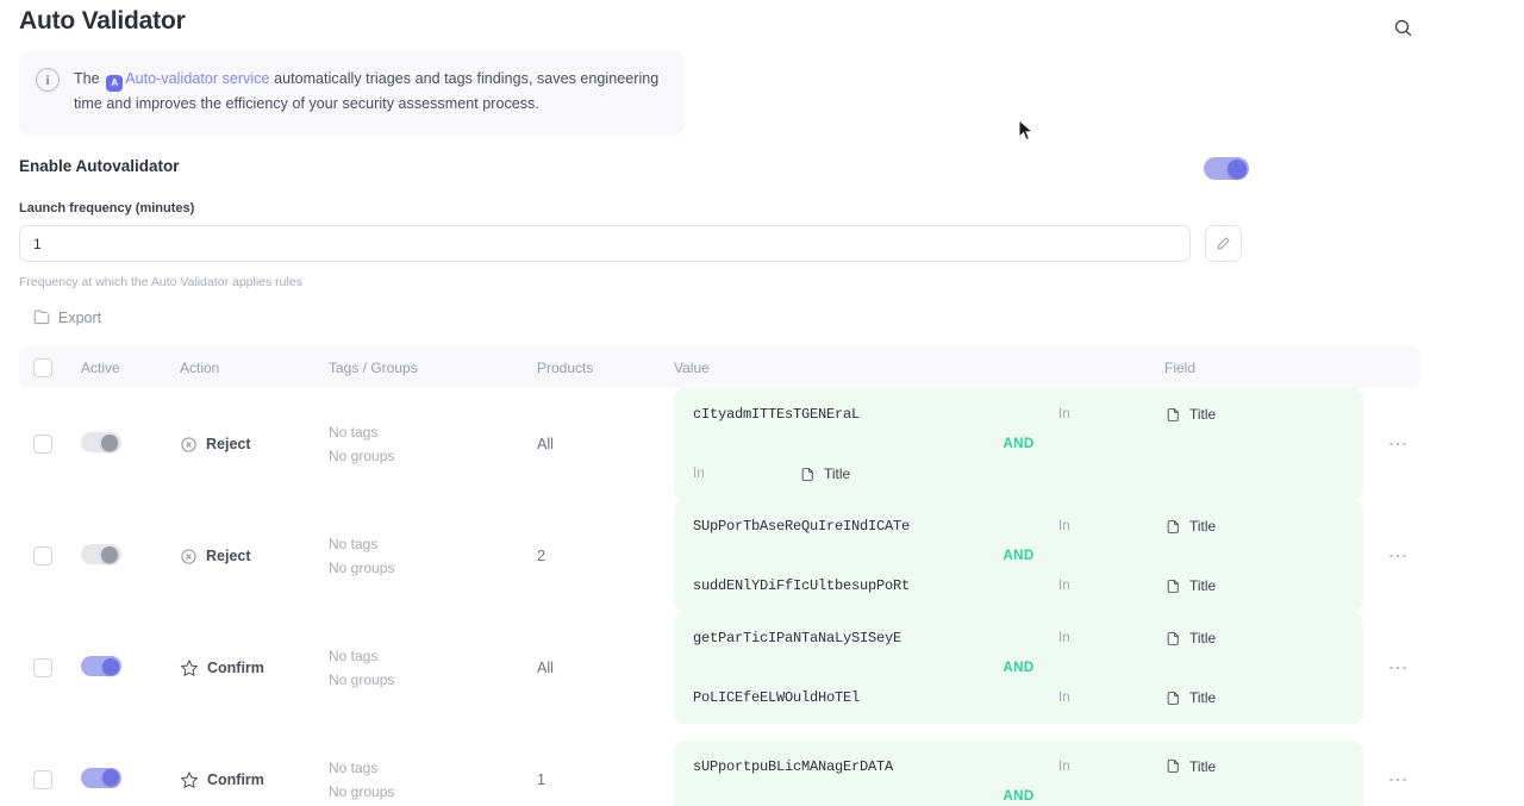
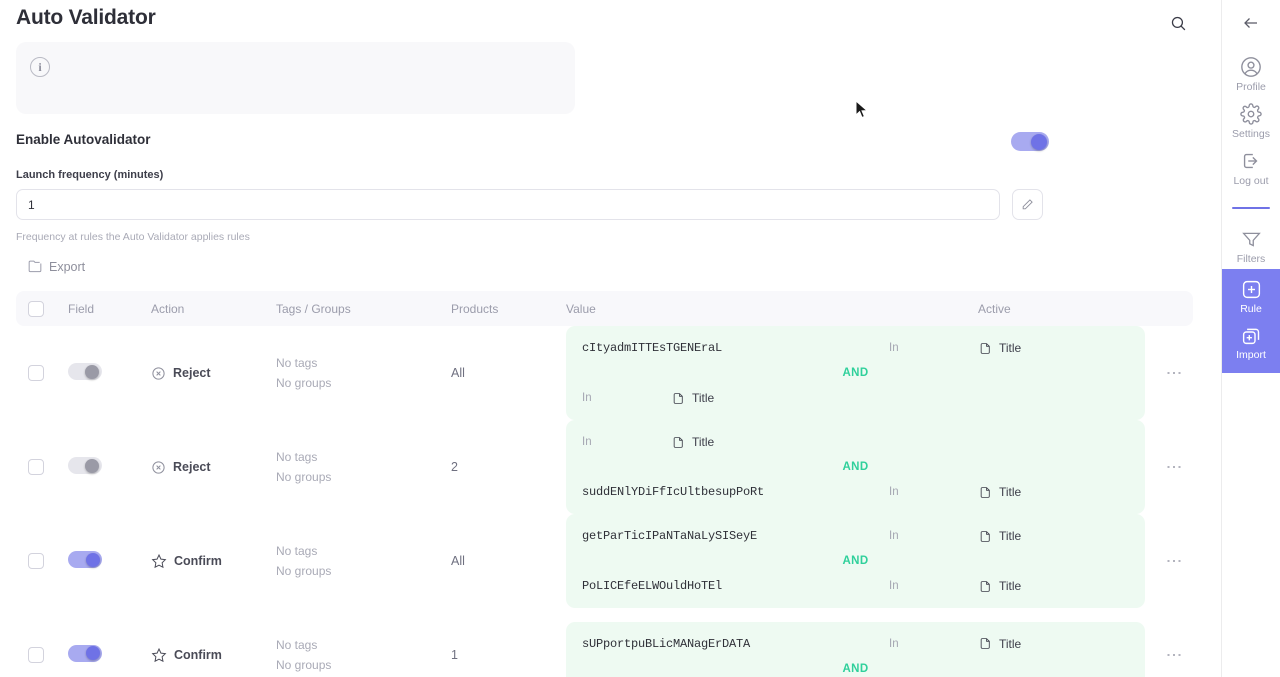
  Auto Validator
  i
- The A Auto-validator service automatically triages and tags findings, saves engineering time and improves the efficiency of your security assessment process.
  Enable Autovalidator
  Launch frequency (minutes)
  1
- Frequency at which the Auto Validator applies rules
+ Frequency at rules the Auto Validator applies rules
  Export
- Active
+ Field
  Action
  Tags / Groups
  Products
  Value
- Field
+ Active
  Reject
  No tags
  No groups
  All
  cItyadmITTEsTGENEraL
  In
  Title
  AND
  In
  Title
  Reject
  No tags
  No groups
  2
- SUpPorTbAseReQuIreINdICATe
  In
  Title
  AND
  suddENlYDiFfIcUltbesupPoRt
  In
  Title
  Confirm
  No tags
  No groups
  All
  getParTicIPaNTaNaLySISeyE
  In
  Title
  AND
  PoLICEfeELWOuldHoTEl
  In
  Title
  Confirm
  No tags
  No groups
  1
  sUPportpuBLicMANagErDATA
  In
  Title
  AND
+ Profile
+ Settings
+ Log out
+ Filters
+ Rule
+ Import
